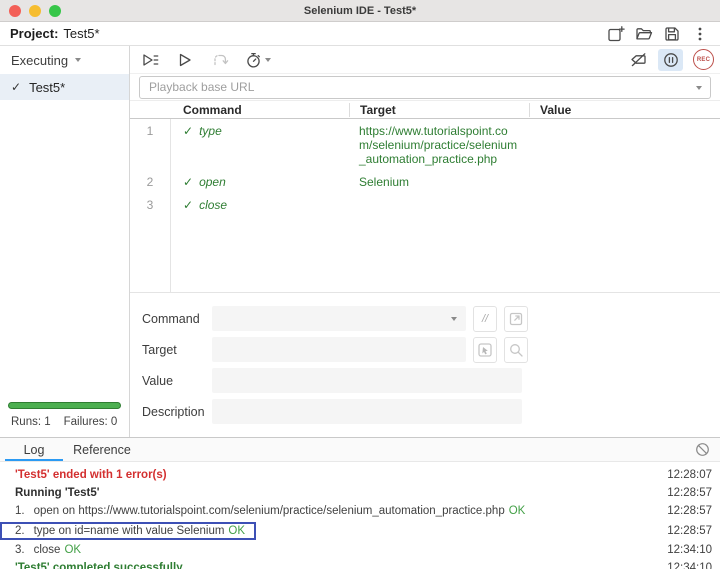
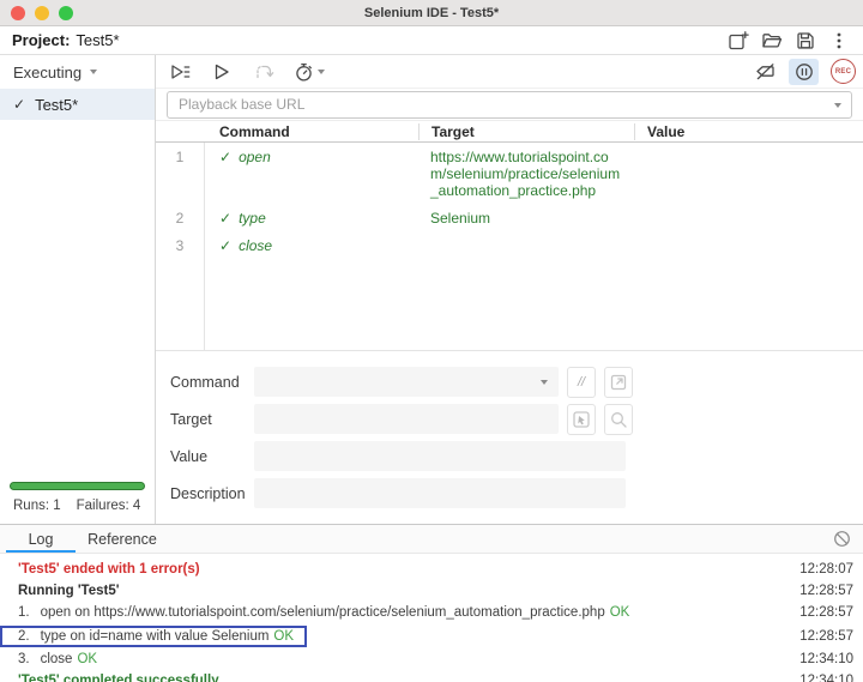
  Selenium IDE - Test5*
  Project:
  Test5*
  Executing
  ✓
  Test5*
  Runs: 1
- Failures: 0
+ Failures: 4
  Playback base URL
  Command
  Target
  Value
  1
  ✓
- type
+ open
  https://www.tutorialspoint.com/selenium/practice/selenium_automation_practice.php
  2
  ✓
- open
+ type
  Selenium
  3
  ✓
  close
  Command
  //
  Target
  Value
  Description
  Log
  Reference
  'Test5' ended with 1 error(s)
  12:28:07
  Running 'Test5'
  12:28:57
  1.
  open on https://www.tutorialspoint.com/selenium/practice/selenium_automation_practice.php OK
  12:28:57
  2.
  type on id=name with value Selenium OK
  12:28:57
  3.
  close OK
  12:34:10
  'Test5' completed successfully
  12:34:10
